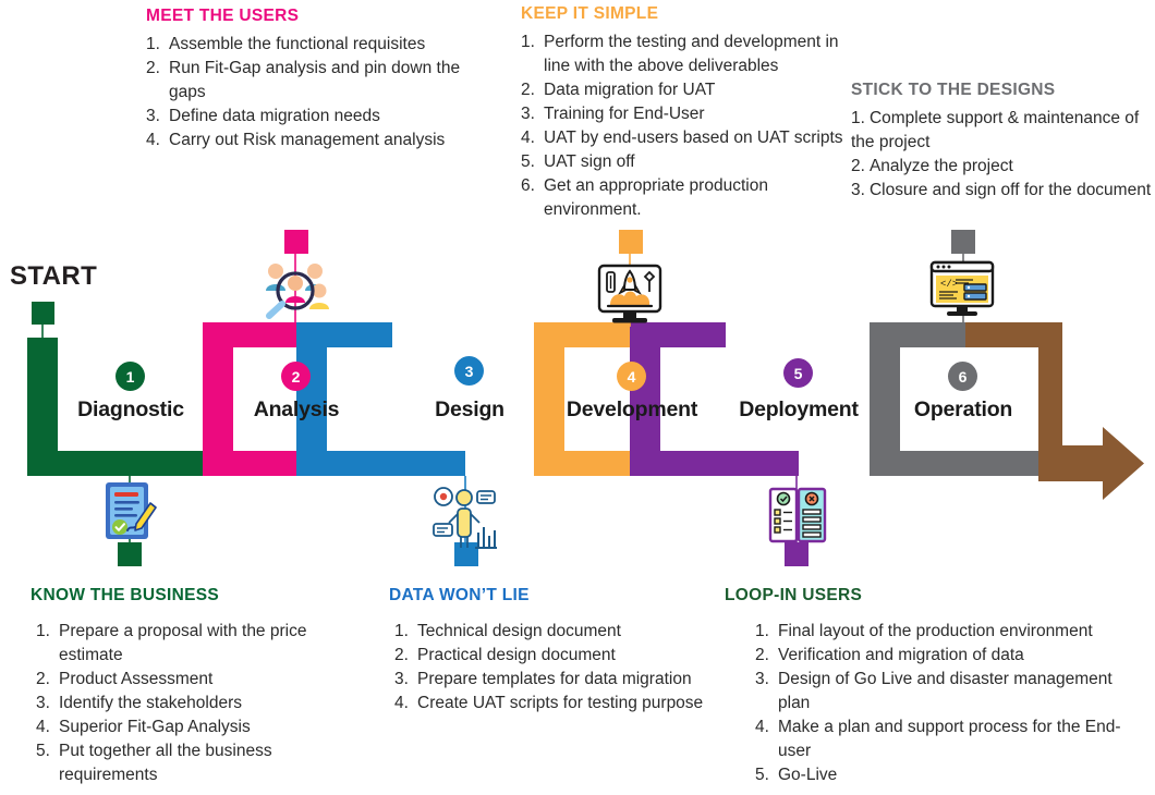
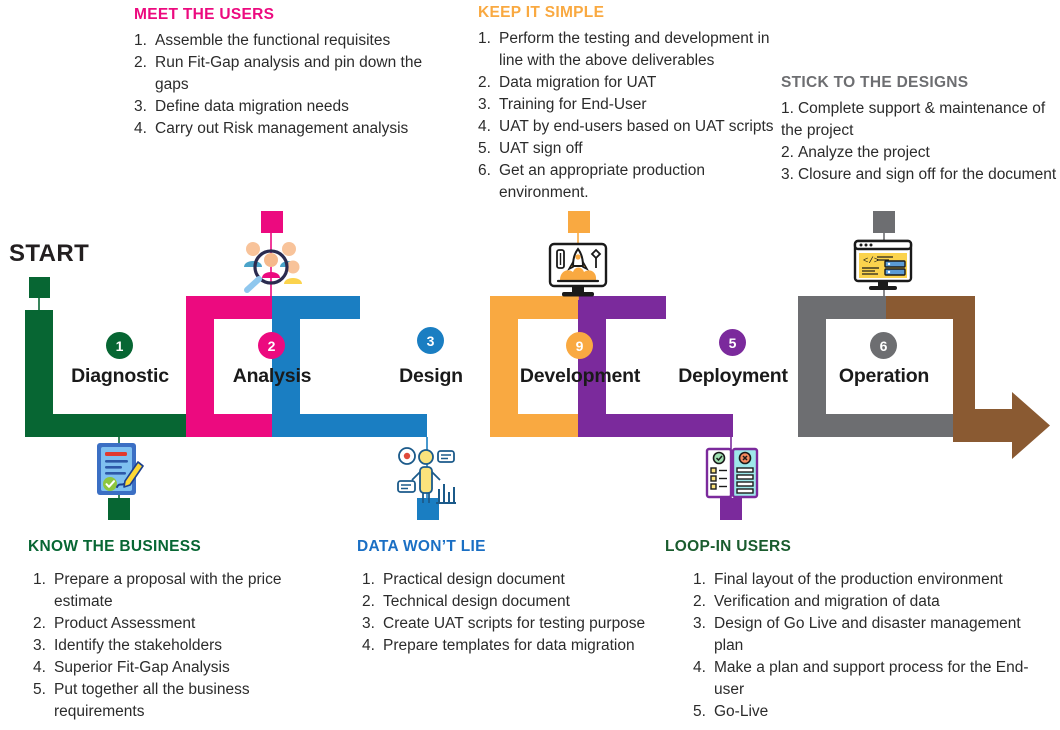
  </>
  START
  1
  Diagnostic
  2
  Analysis
  3
  Design
- 4
+ 9
  Development
  5
  Deployment
  6
  Operation
  MEET THE USERS
  1.
  Assemble the functional requisites
  2.
  Run Fit-Gap analysis and pin down the gaps
  3.
  Define data migration needs
  4.
  Carry out Risk management analysis
  KEEP IT SIMPLE
  1.
  Perform the testing and development in line with the above deliverables
  2.
  Data migration for UAT
  3.
  Training for End-User
  4.
  UAT by end-users based on UAT scripts
  5.
  UAT sign off
  6.
  Get an appropriate production environment.
  STICK TO THE DESIGNS
  1. Complete support & maintenance of the project
  2. Analyze the project
  3. Closure and sign off for the document
  KNOW THE BUSINESS
  1.
  Prepare a proposal with the price estimate
  2.
  Product Assessment
  3.
  Identify the stakeholders
  4.
  Superior Fit-Gap Analysis
  5.
  Put together all the business requirements
  DATA WON’T LIE
  1.
- Technical design document
+ Practical design document
  2.
- Practical design document
+ Technical design document
  3.
- Prepare templates for data migration
+ Create UAT scripts for testing purpose
  4.
- Create UAT scripts for testing purpose
+ Prepare templates for data migration
  LOOP-IN USERS
  1.
  Final layout of the production environment
  2.
  Verification and migration of data
  3.
  Design of Go Live and disaster management plan
  4.
  Make a plan and support process for the End-user
  5.
  Go-Live
